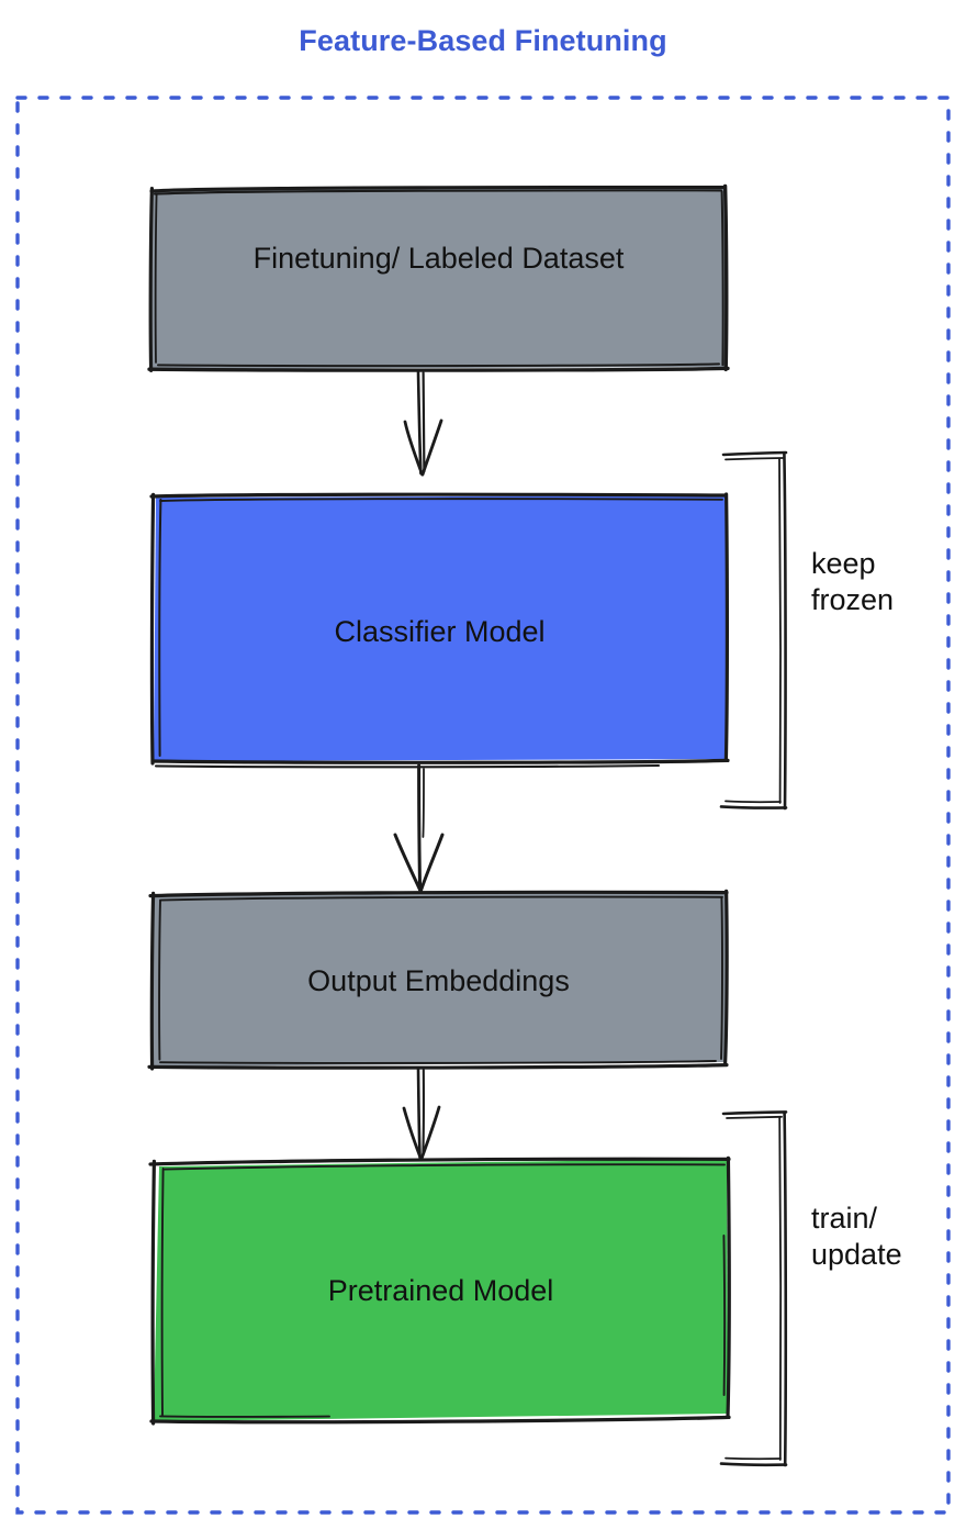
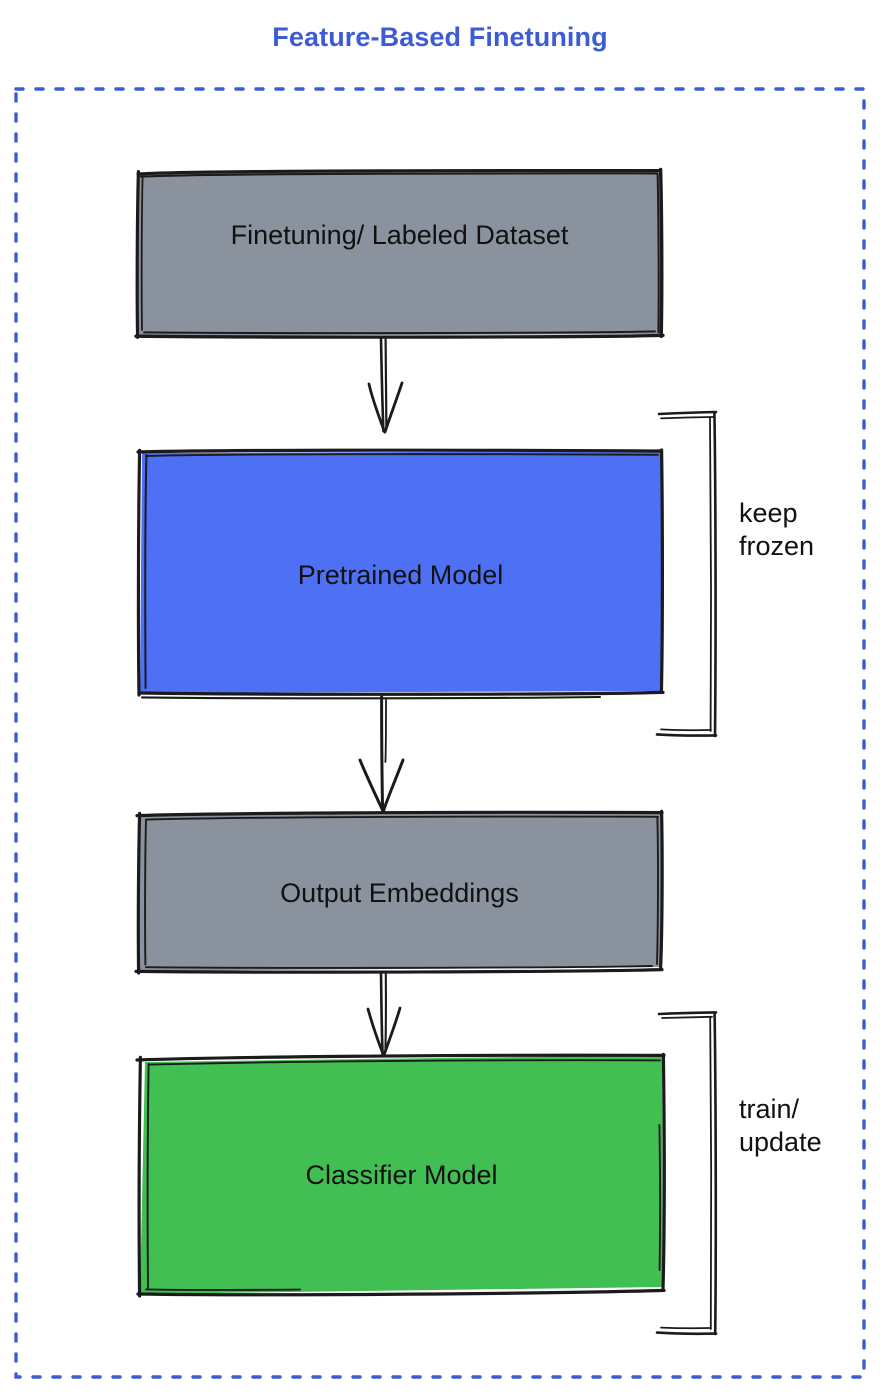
  Feature-Based Finetuning
  Finetuning/ Labeled Dataset
- Classifier Model
+ Pretrained Model
  Output Embeddings
- Pretrained Model
+ Classifier Model
  keep
  frozen
  train/
  update
